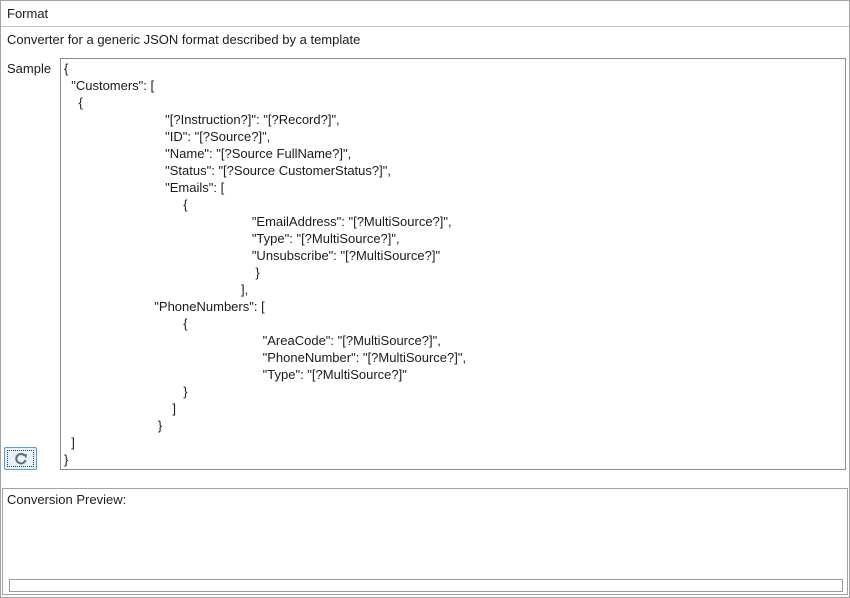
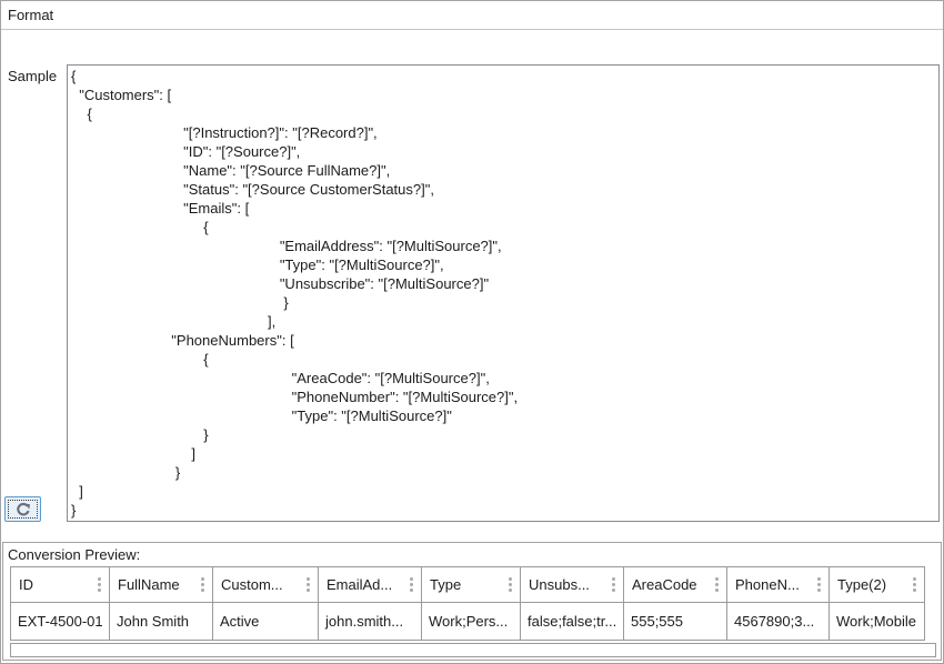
  Format
- Converter for a generic JSON format described by a template
  Sample
  {
  "Customers": [
  {
  "[?Instruction?]": "[?Record?]",
  "ID": "[?Source?]",
  "Name": "[?Source FullName?]",
  "Status": "[?Source CustomerStatus?]",
  "Emails": [
  {
  "EmailAddress": "[?MultiSource?]",
  "Type": "[?MultiSource?]",
  "Unsubscribe": "[?MultiSource?]"
  }
  ],
  "PhoneNumbers": [
  {
  "AreaCode": "[?MultiSource?]",
  "PhoneNumber": "[?MultiSource?]",
  "Type": "[?MultiSource?]"
  }
  ]
  }
  ]
  }
  Conversion Preview:
+ ID	FullName	Custom...	EmailAd...	Type	Unsubs...	AreaCode	PhoneN...	Type(2)
+ EXT-4500-01	John Smith	Active	john.smith...	Work;Pers...	false;false;tr...	555;555	4567890;3...	Work;Mobile
